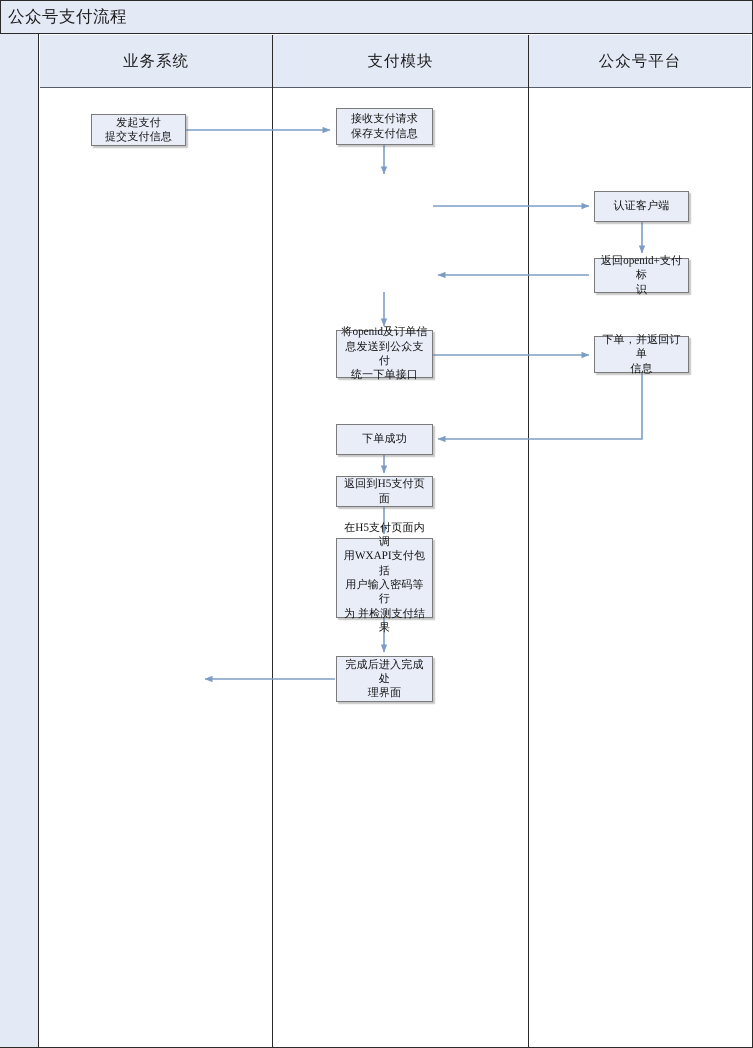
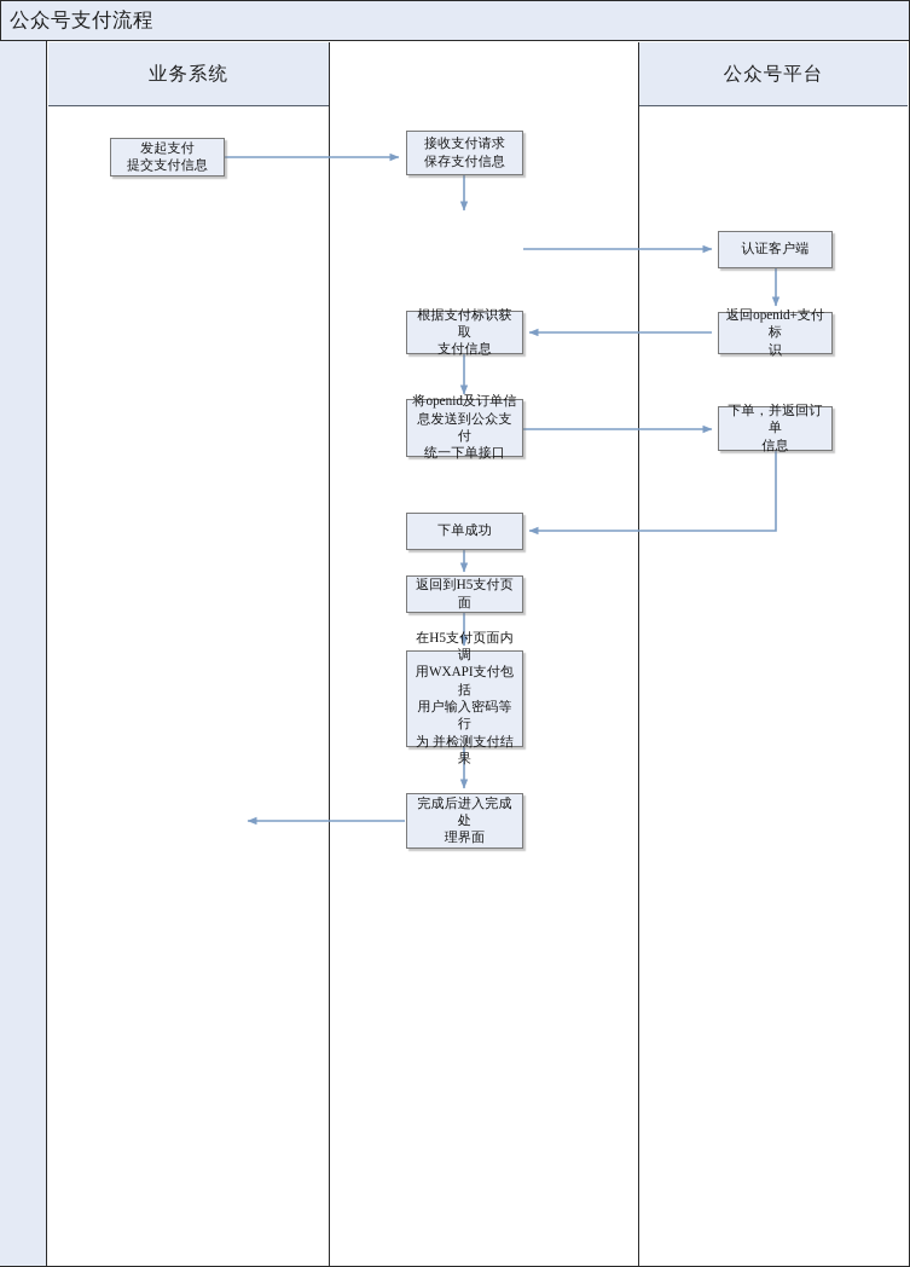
  公众号支付流程
  业务系统
- 支付模块
  公众号平台
  发起支付
  提交支付信息
  接收支付请求
  保存支付信息
  认证客户端
  返回openid+支付标
  识
+ 根据支付标识获取
+ 支付信息
  将openid及订单信
  息发送到公众支付
  统一下单接口
  下单，并返回订单
  信息
  下单成功
  返回到H5支付页面
  在H5支付页面内调
  用WXAPI支付包括
  用户输入密码等行
  为 并检测支付结
  果
  完成后进入完成处
  理界面
